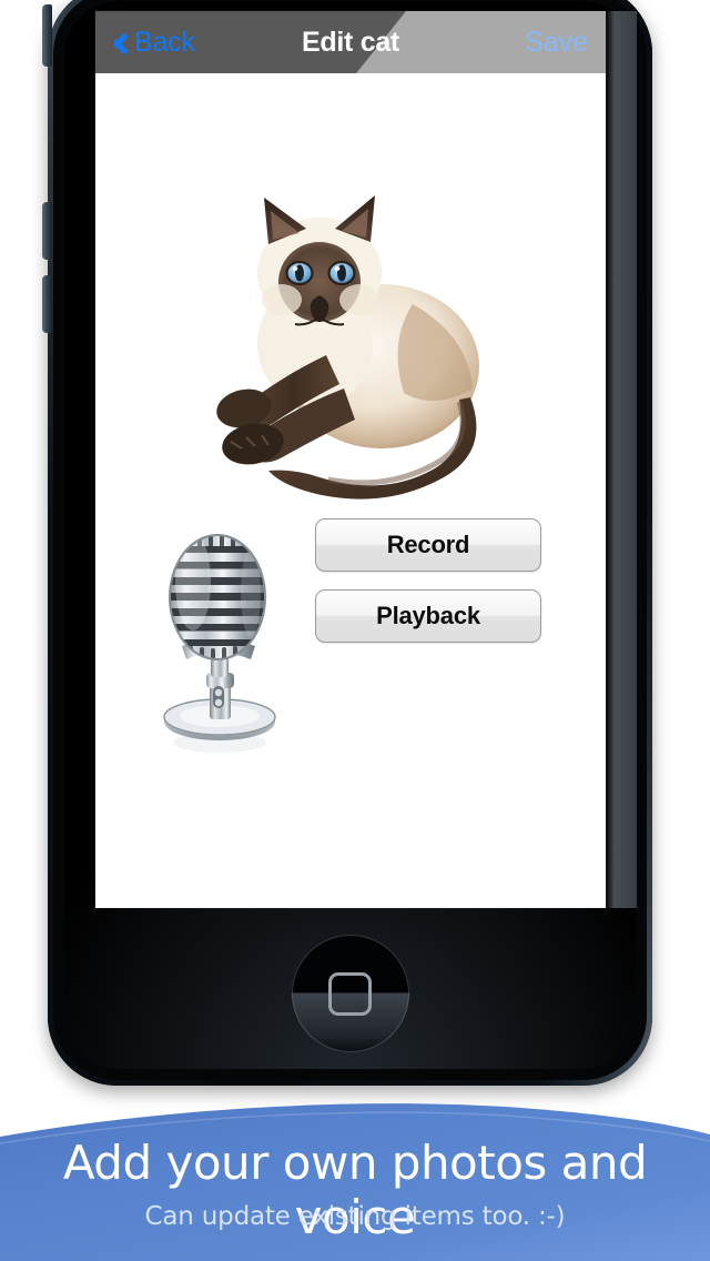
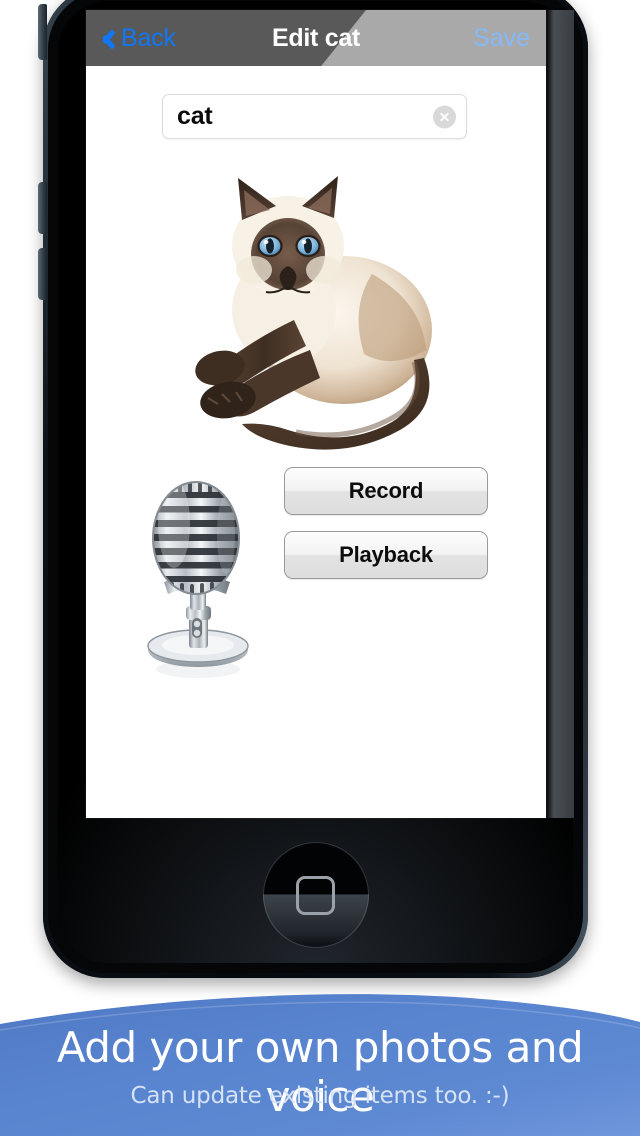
  Back
  Edit cat
  Save
+ cat
  Record
  Playback
  Add your own photos and voice
  Can update existing items too. :-)
